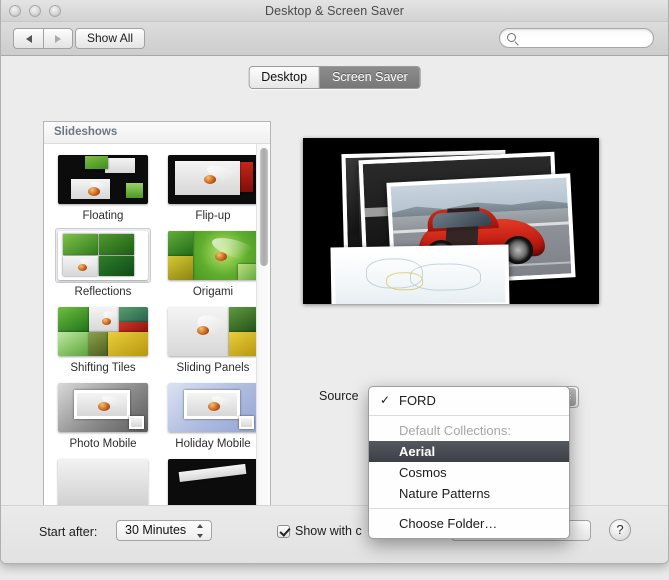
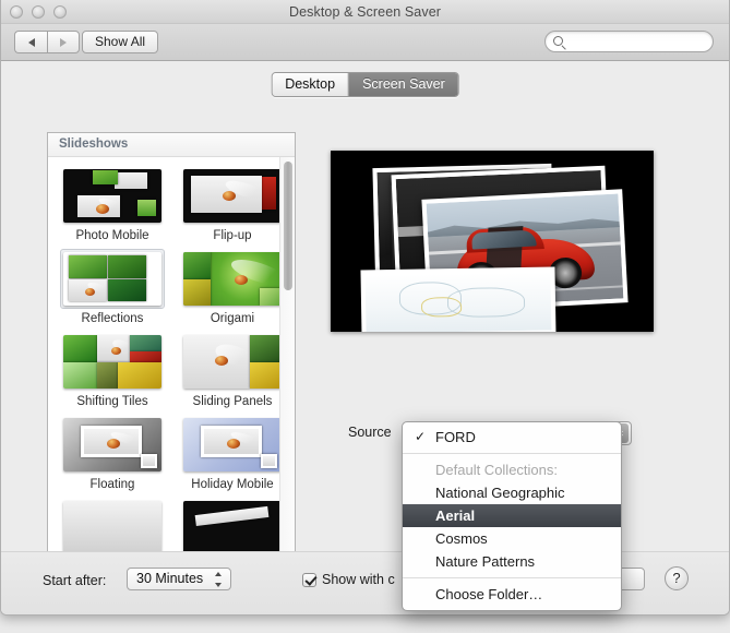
  Desktop & Screen Saver
  Show All
  Desktop
  Screen Saver
  Slideshows
- Floating
+ Photo Mobile
  Flip-up
  Reflections
  Origami
  Shifting Tiles
  Sliding Panels
- Photo Mobile
+ Floating
  Holiday Mobile
  Source
  Start after:
  30 Minutes
  Show with c
  ?
  ✓
  FORD
  Default Collections:
+ National Geographic
  Aerial
  Cosmos
  Nature Patterns
  Choose Folder…
